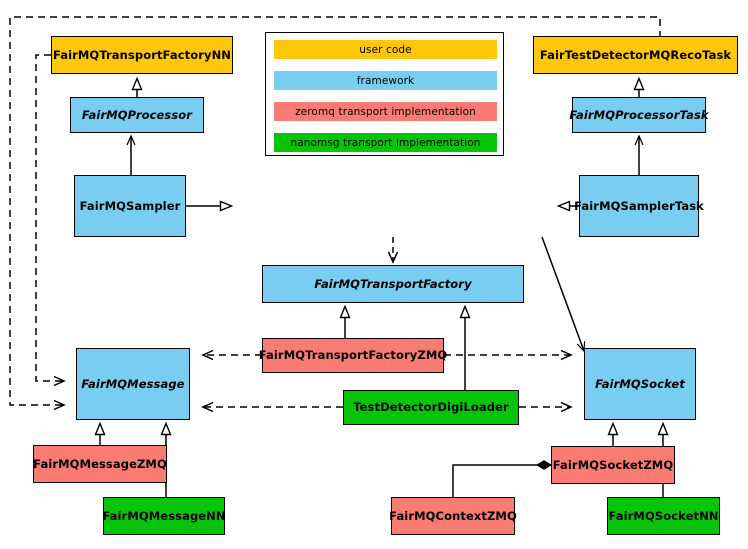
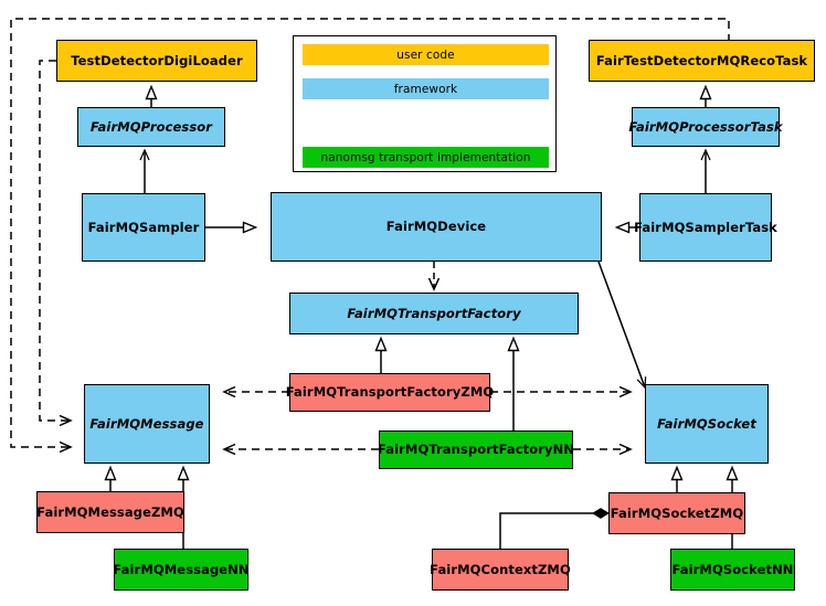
  user code
  framework
- zeromq transport implementation
  nanomsg transport implementation
- FairMQTransportFactoryNN
+ TestDetectorDigiLoader
  FairTestDetectorMQRecoTask
  FairMQProcessor
  FairMQProcessorTask
  FairMQSampler
+ FairMQDevice
  FairMQSamplerTask
  FairMQTransportFactory
  FairMQTransportFactoryZMQ
- TestDetectorDigiLoader
+ FairMQTransportFactoryNN
  FairMQMessage
  FairMQSocket
  FairMQMessageZMQ
  FairMQMessageNN
  FairMQSocketZMQ
  FairMQContextZMQ
  FairMQSocketNN
